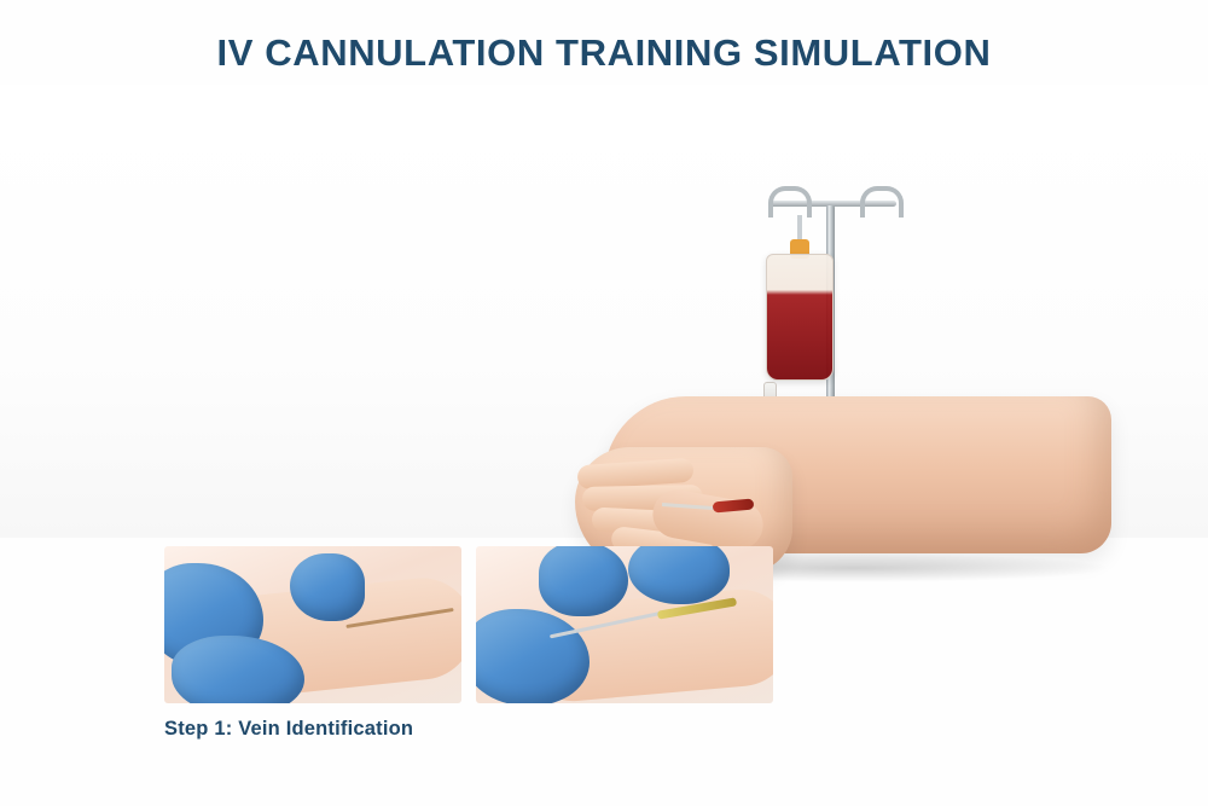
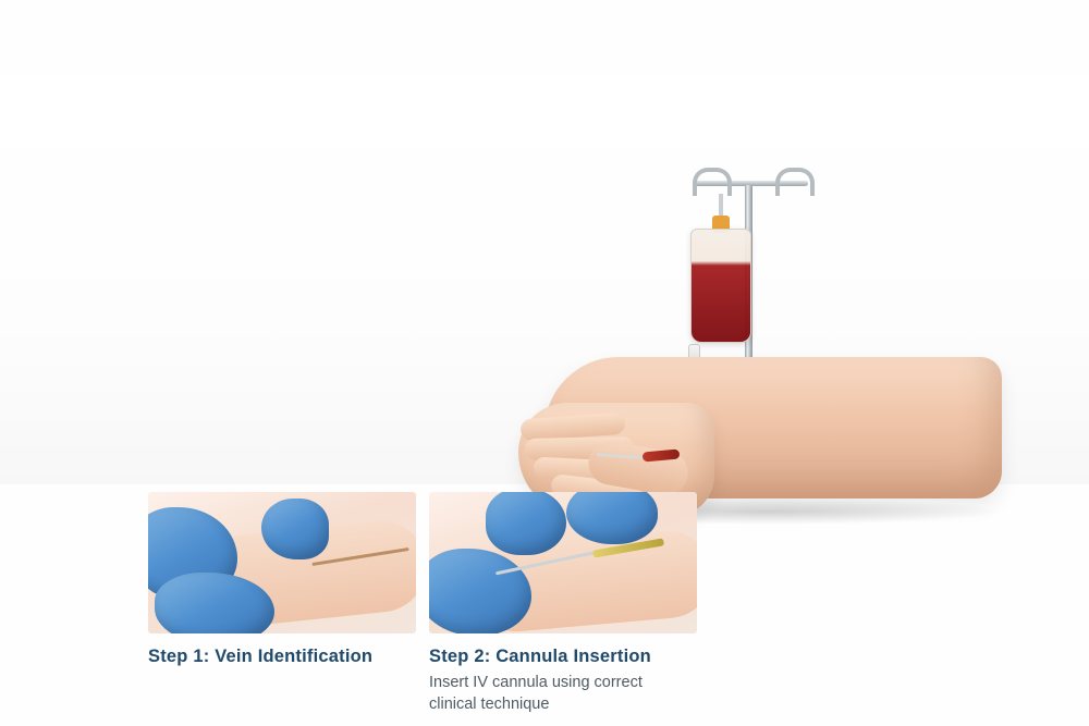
- IV CANNULATION TRAINING SIMULATION
  Step 1: Vein Identification
+ Step 2: Cannula Insertion
+ Insert IV cannula using correct clinical technique
